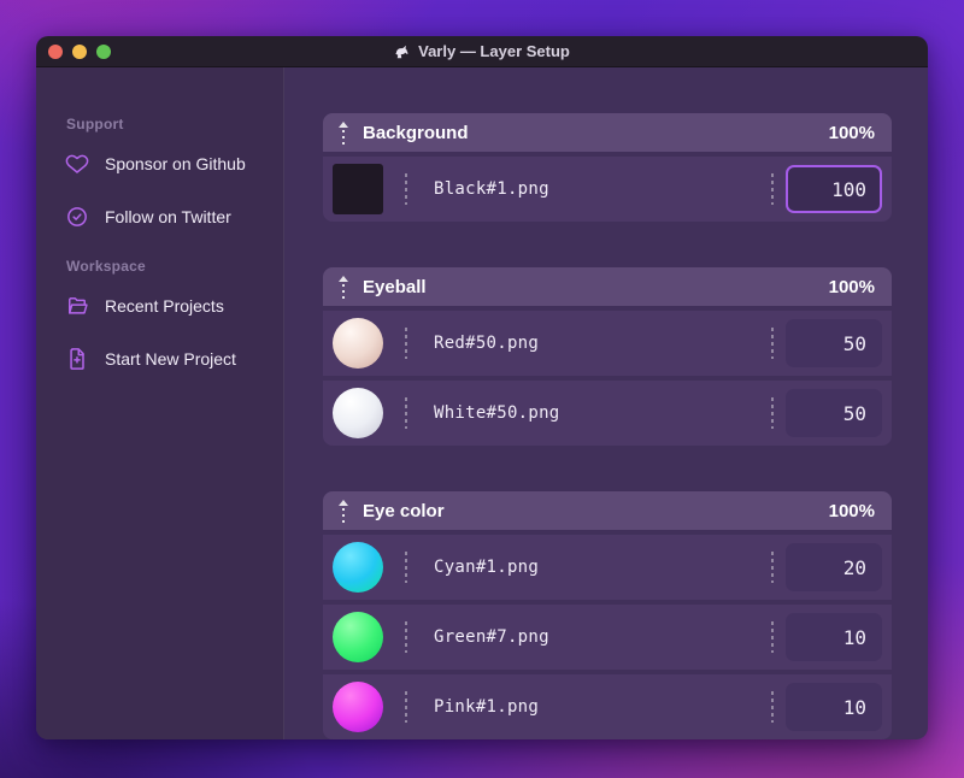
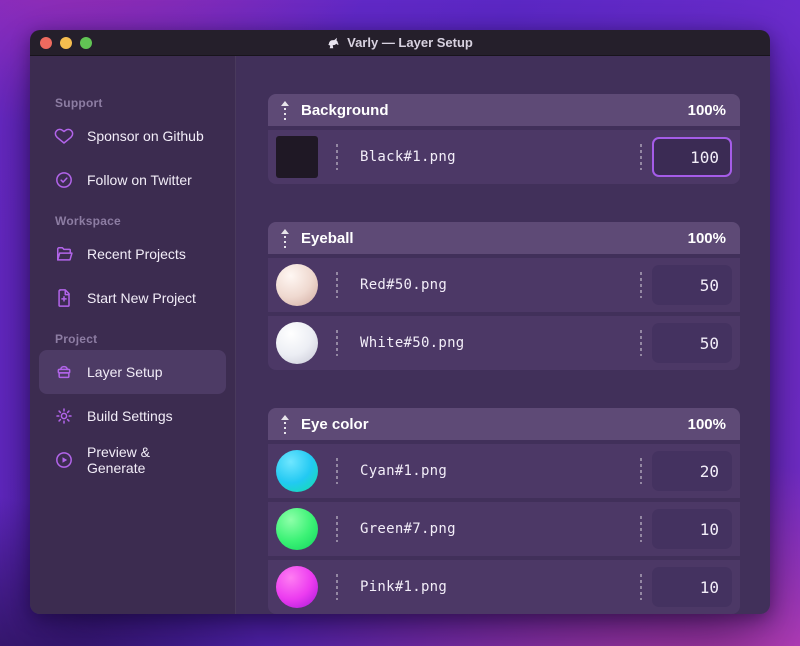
  Varly — Layer Setup
  Support
  Sponsor on Github
  Follow on Twitter
  Workspace
  Recent Projects
  Start New Project
+ Project
+ Layer Setup
+ Build Settings
+ Preview & Generate
  Background
  100%
  Black#1.png
  100
  Eyeball
  100%
  Red#50.png
  50
  White#50.png
  50
  Eye color
  100%
  Cyan#1.png
  20
  Green#7.png
  10
  Pink#1.png
  10
